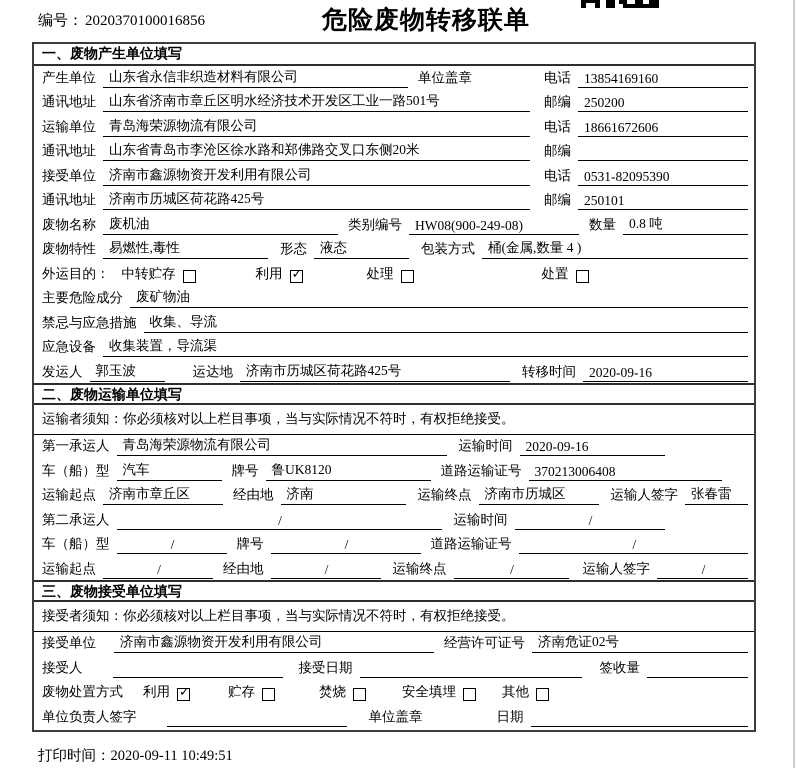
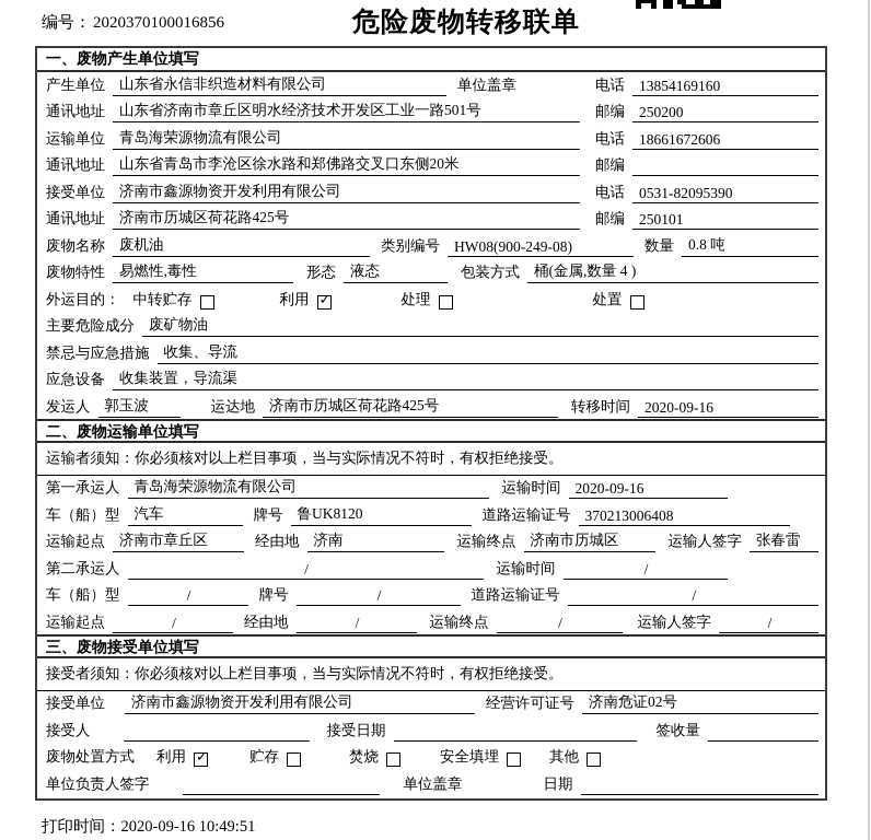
  编号： 2020370100016856
  危险废物转移联单
  一、废物产生单位填写
  产生单位
  山东省永信非织造材料有限公司
  单位盖章
  电话
  13854169160
  通讯地址
  山东省济南市章丘区明水经济技术开发区工业一路501号
  邮编
  250200
  运输单位
  青岛海荣源物流有限公司
  电话
  18661672606
  通讯地址
  山东省青岛市李沧区徐水路和郑佛路交叉口东侧20米
  邮编
  接受单位
  济南市鑫源物资开发利用有限公司
  电话
  0531-82095390
  通讯地址
  济南市历城区荷花路425号
  邮编
  250101
  废物名称
  废机油
  类别编号
  HW08(900-249-08)
  数量
  0.8 吨
  废物特性
  易燃性,毒性
  形态
  液态
  包装方式
  桶(金属,数量 4 )
  外运目的：
  中转贮存
  利用
  ✓
  处理
  处置
  主要危险成分
  废矿物油
  禁忌与应急措施
  收集、导流
  应急设备
  收集装置，导流渠
  发运人
  郭玉波
  运达地
  济南市历城区荷花路425号
  转移时间
  2020-09-16
  二、废物运输单位填写
  运输者须知：你必须核对以上栏目事项，当与实际情况不符时，有权拒绝接受。
  第一承运人
  青岛海荣源物流有限公司
  运输时间
  2020-09-16
  车（船）型
  汽车
  牌号
  鲁UK8120
  道路运输证号
  370213006408
  运输起点
  济南市章丘区
  经由地
  济南
  运输终点
  济南市历城区
  运输人签字
  张春雷
  第二承运人
  /
  运输时间
  /
  车（船）型
  /
  牌号
  /
  道路运输证号
  /
  运输起点
  /
  经由地
  /
  运输终点
  /
  运输人签字
  /
  三、废物接受单位填写
  接受者须知：你必须核对以上栏目事项，当与实际情况不符时，有权拒绝接受。
  接受单位
  济南市鑫源物资开发利用有限公司
  经营许可证号
  济南危证02号
  接受人
  接受日期
  签收量
  废物处置方式
  利用
  ✓
  贮存
  焚烧
  安全填埋
  其他
  单位负责人签字
  单位盖章
  日期
- 打印时间：2020-09-11 10:49:51
+ 打印时间：2020-09-16 10:49:51
